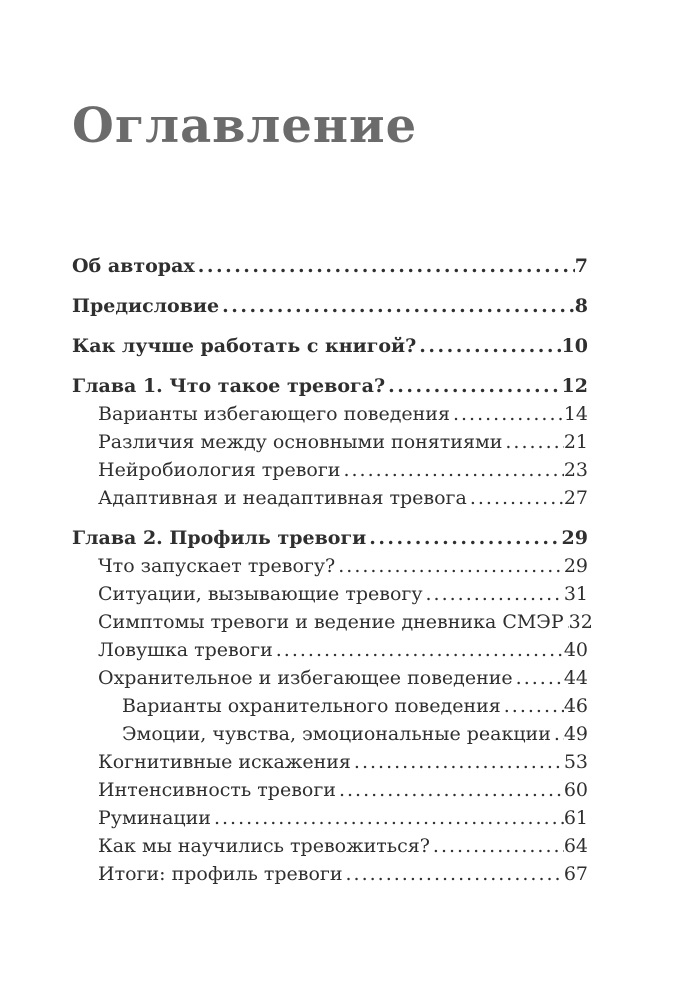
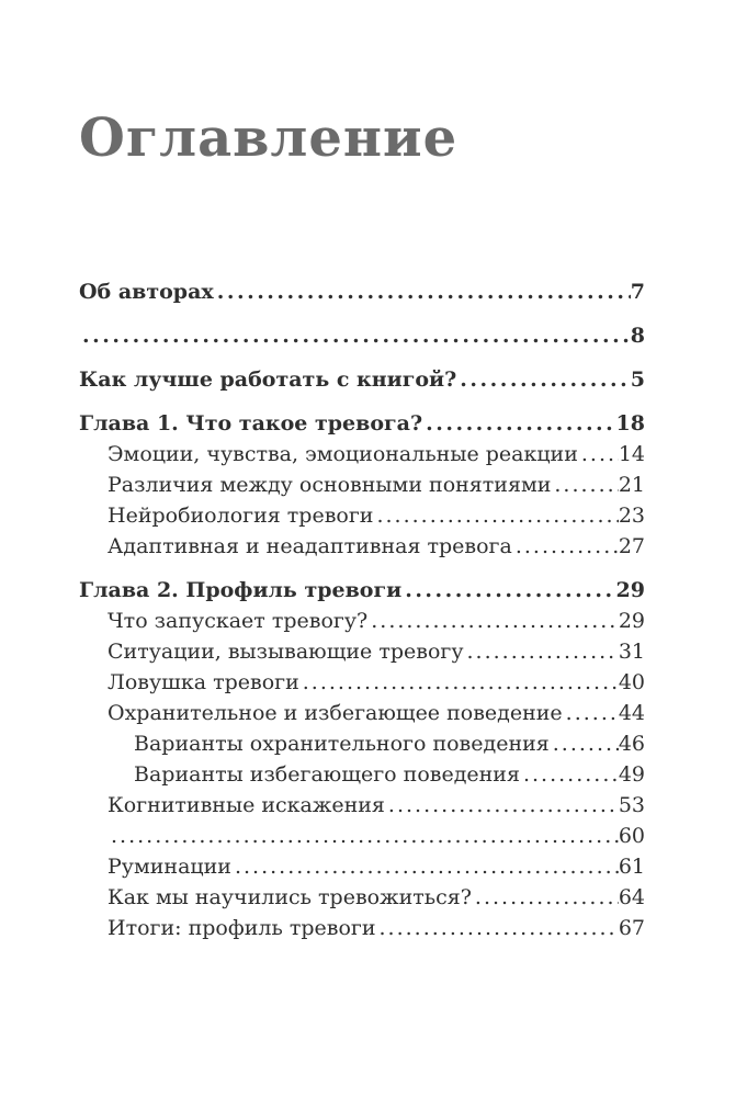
  Оглавление
  Об авторах
  7
- Предисловие
  8
  Как лучше работать с книгой?
- 10
+ 5
  Глава 1. Что такое тревога?
- 12
+ 18
- Варианты избегающего поведения
+ Эмоции, чувства, эмоциональные реакции
  14
  Различия между основными понятиями
  21
  Нейробиология тревоги
  23
  Адаптивная и неадаптивная тревога
  27
  Глава 2. Профиль тревоги
  29
  Что запускает тревогу?
  29
  Ситуации, вызывающие тревогу
  31
- Симптомы тревоги и ведение дневника СМЭР
- 32
  Ловушка тревоги
  40
  Охранительное и избегающее поведение
  44
  Варианты охранительного поведения
  46
- Эмоции, чувства, эмоциональные реакции
+ Варианты избегающего поведения
  49
  Когнитивные искажения
  53
- Интенсивность тревоги
  60
  Руминации
  61
  Как мы научились тревожиться?
  64
  Итоги: профиль тревоги
  67
